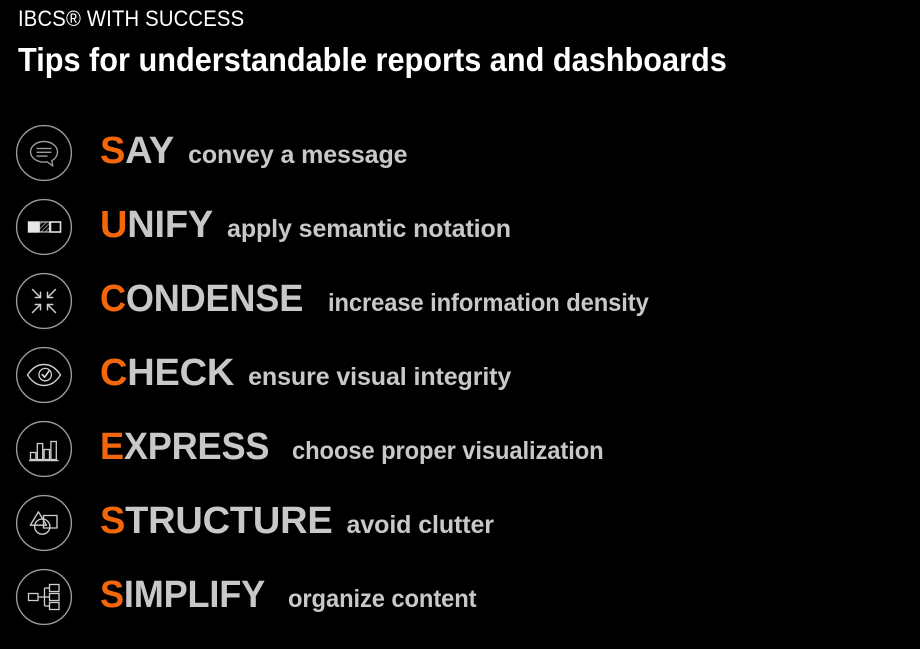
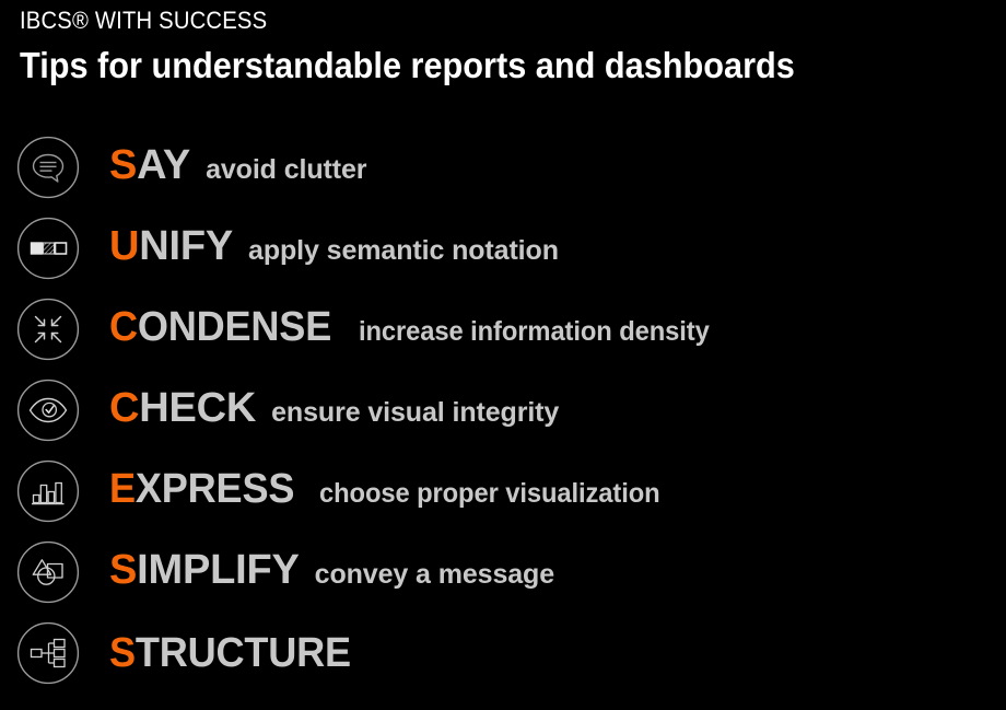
  IBCS® WITH SUCCESS
  Tips for understandable reports and dashboards
  SAY
- convey a message
+ avoid clutter
  UNIFY
  apply semantic notation
  CONDENSE
  increase information density
  CHECK
  ensure visual integrity
  EXPRESS
  choose proper visualization
- STRUCTURE
+ SIMPLIFY
- avoid clutter
+ convey a message
- SIMPLIFY
+ STRUCTURE
- organize content
